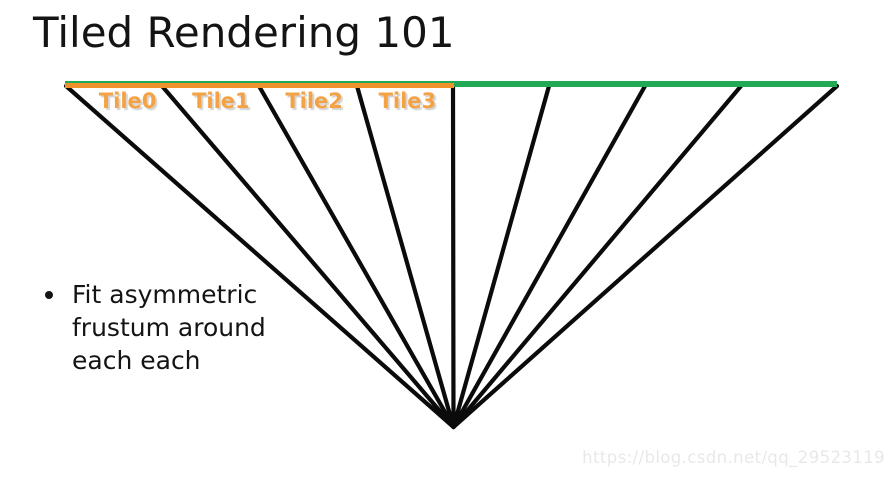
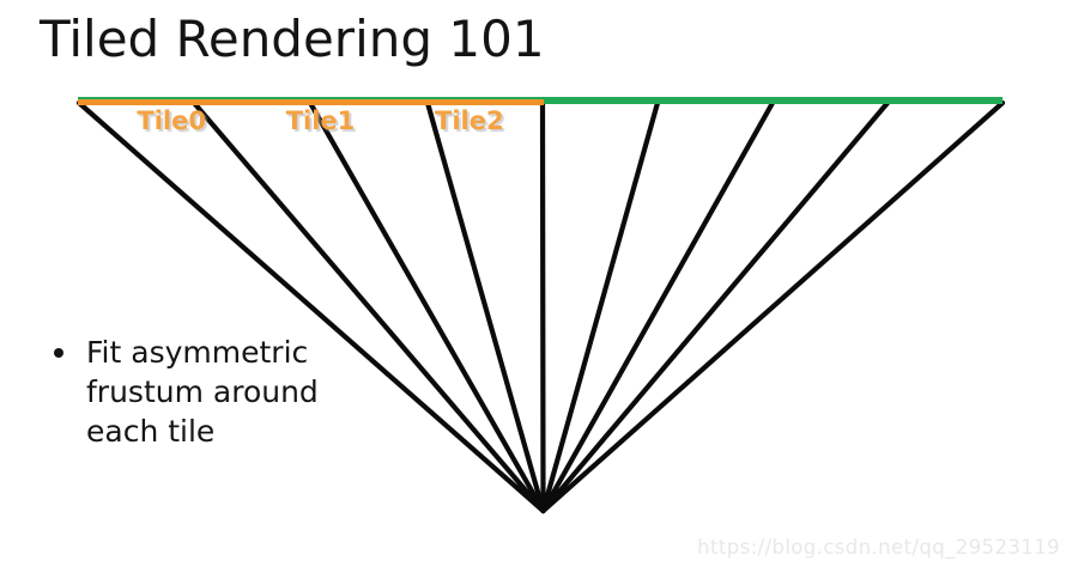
  Tiled Rendering 101
  Tile0
  Tile1
  Tile2
- Tile3
- Fit asymmetric frustum around each each
+ Fit asymmetric frustum around each tile
